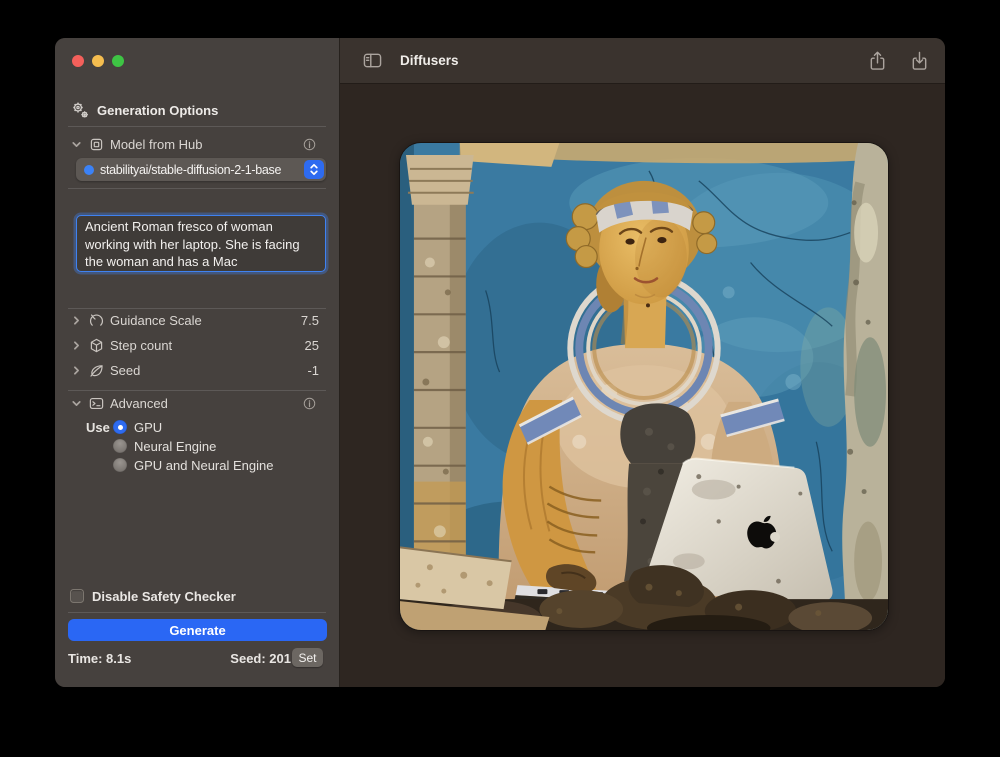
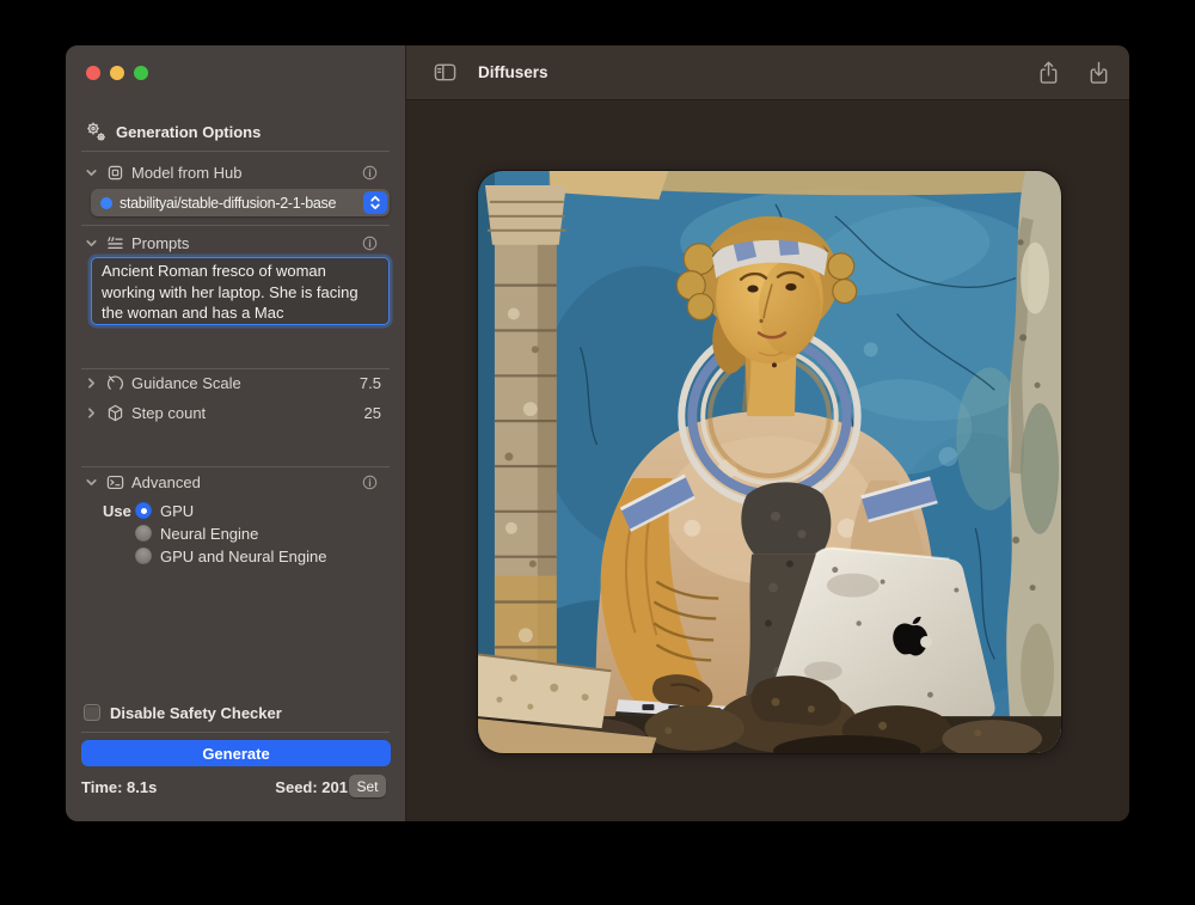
  Generation Options
  Model from Hub
  stabilityai/stable-diffusion-2-1-base
+ Prompts
  Ancient Roman fresco of woman working with her laptop. She is facing the woman and has a Mac
  Guidance Scale
  7.5
  Step count
  25
- Seed
- -1
  Advanced
  Use
  GPU
  Neural Engine
  GPU and Neural Engine
  Disable Safety Checker
  Generate
  Time: 8.1s
  Seed: 201
  Set
  Diffusers
